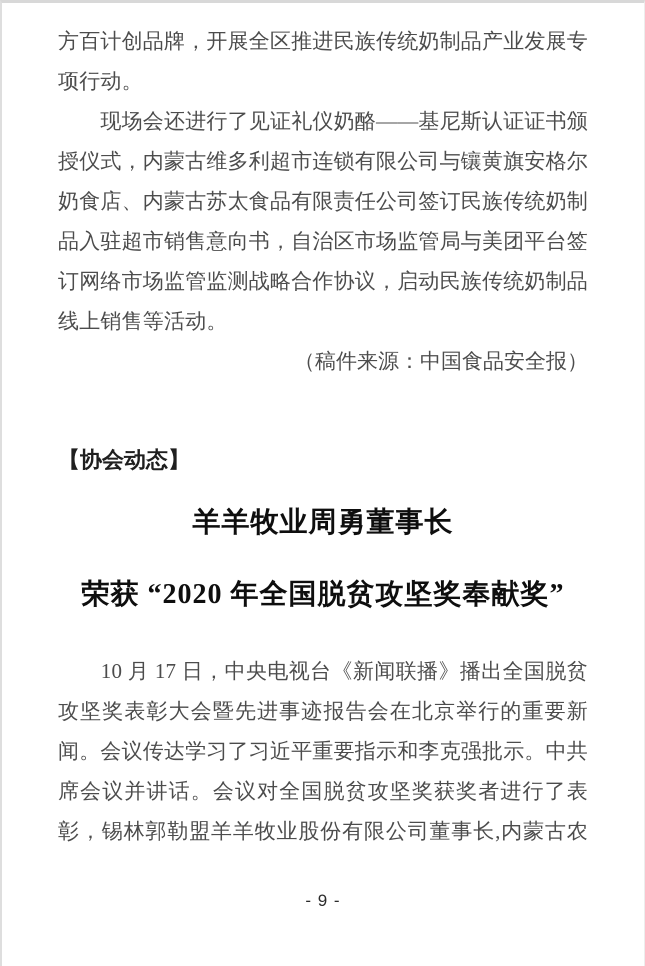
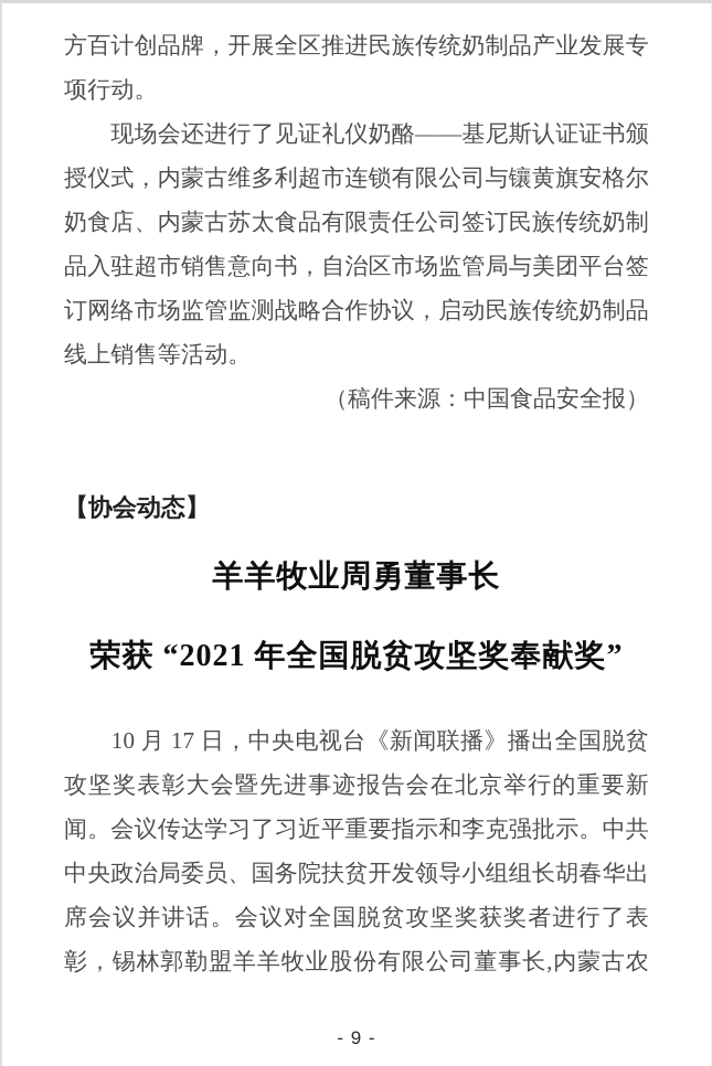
  方百计创品牌，开展全区推进民族传统奶制品产业发展专
  项行动。
  现场会还进行了见证礼仪奶酪——基尼斯认证证书颁
  授仪式，内蒙古维多利超市连锁有限公司与镶黄旗安格尔
  奶食店、内蒙古苏太食品有限责任公司签订民族传统奶制
  品入驻超市销售意向书，自治区市场监管局与美团平台签
  订网络市场监管监测战略合作协议，启动民族传统奶制品
  线上销售等活动。
  （稿件来源：中国食品安全报）
  【协会动态】
  羊羊牧业周勇董事长
- 荣获 “2020 年全国脱贫攻坚奖奉献奖”
+ 荣获 “2021 年全国脱贫攻坚奖奉献奖”
  10 月 17 日，中央电视台《新闻联播》播出全国脱贫
  攻坚奖表彰大会暨先进事迹报告会在北京举行的重要新
  闻。会议传达学习了习近平重要指示和李克强批示。中共
+ 中央政治局委员、国务院扶贫开发领导小组组长胡春华出
  席会议并讲话。会议对全国脱贫攻坚奖获奖者进行了表
  彰，锡林郭勒盟羊羊牧业股份有限公司董事长,内蒙古农
  - 9 -
